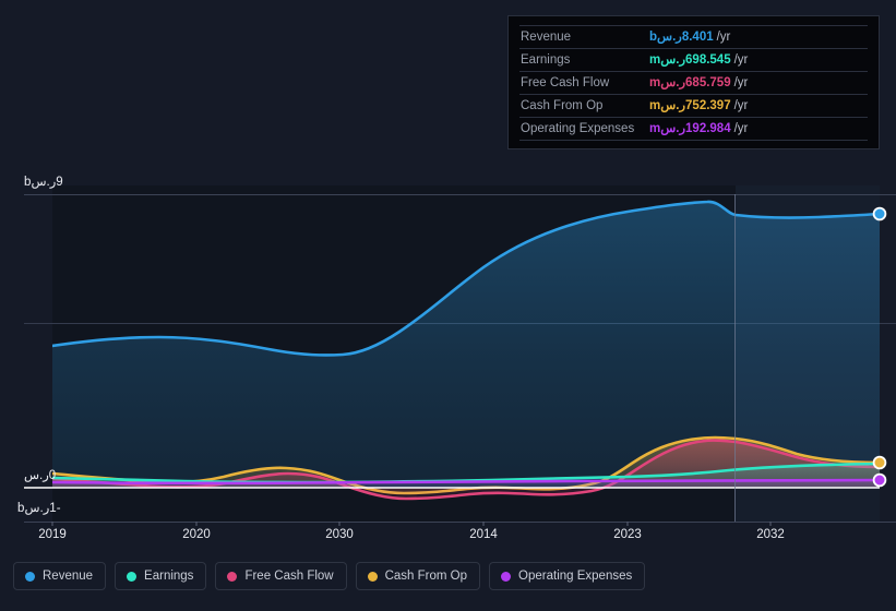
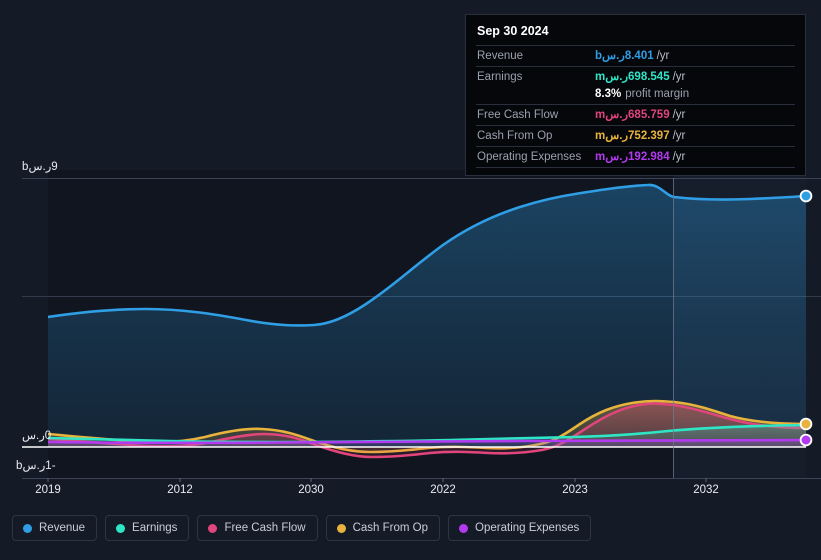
  9ر.سb
  0ر.س
  -1ر.سb
  2019
- 2020
+ 2012
  2030
- 2014
+ 2022
  2023
  2032
+ Sep 30 2024
  Revenue
  8.401ر.سb
  /yr
  Earnings
  698.545ر.سm
  /yr
+ 8.3%
+ profit margin
  Free Cash Flow
  685.759ر.سm
  /yr
  Cash From Op
  752.397ر.سm
  /yr
  Operating Expenses
  192.984ر.سm
  /yr
  Revenue
  Earnings
  Free Cash Flow
  Cash From Op
  Operating Expenses
